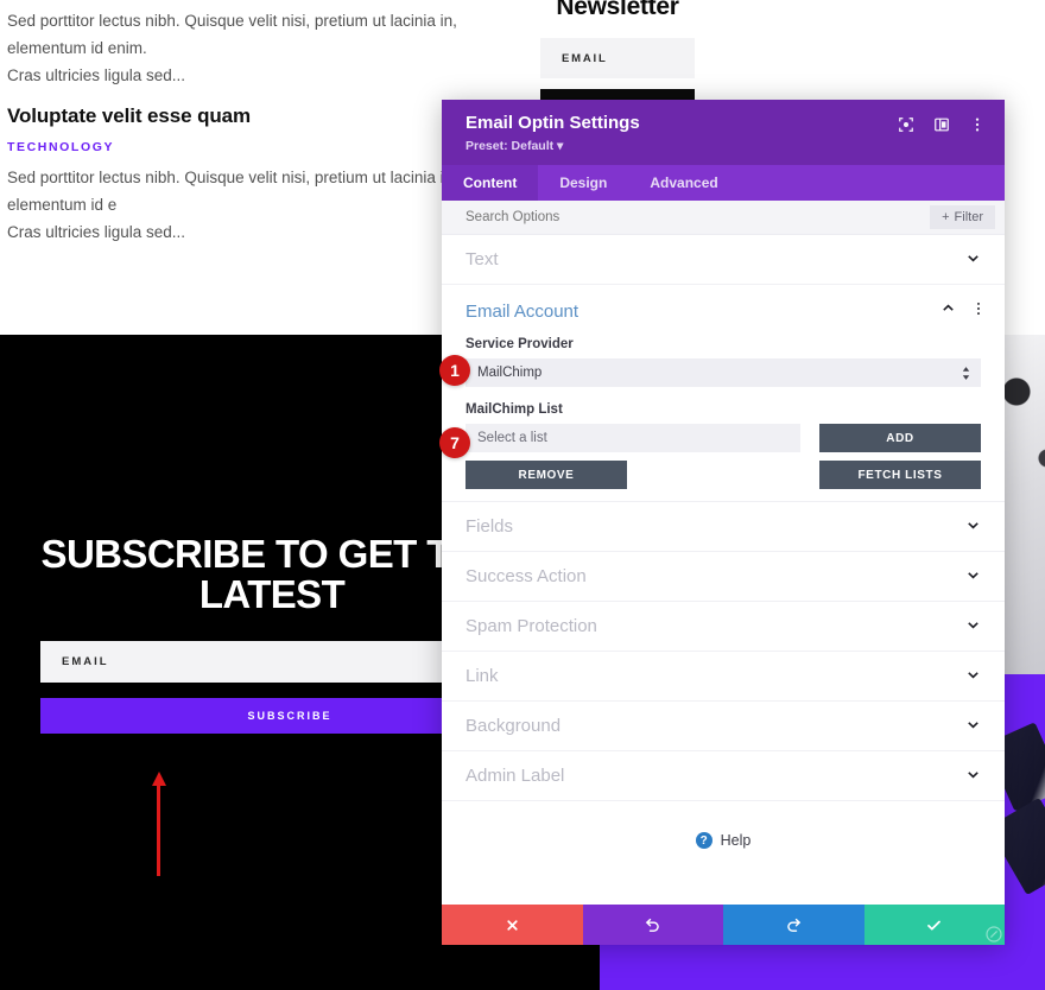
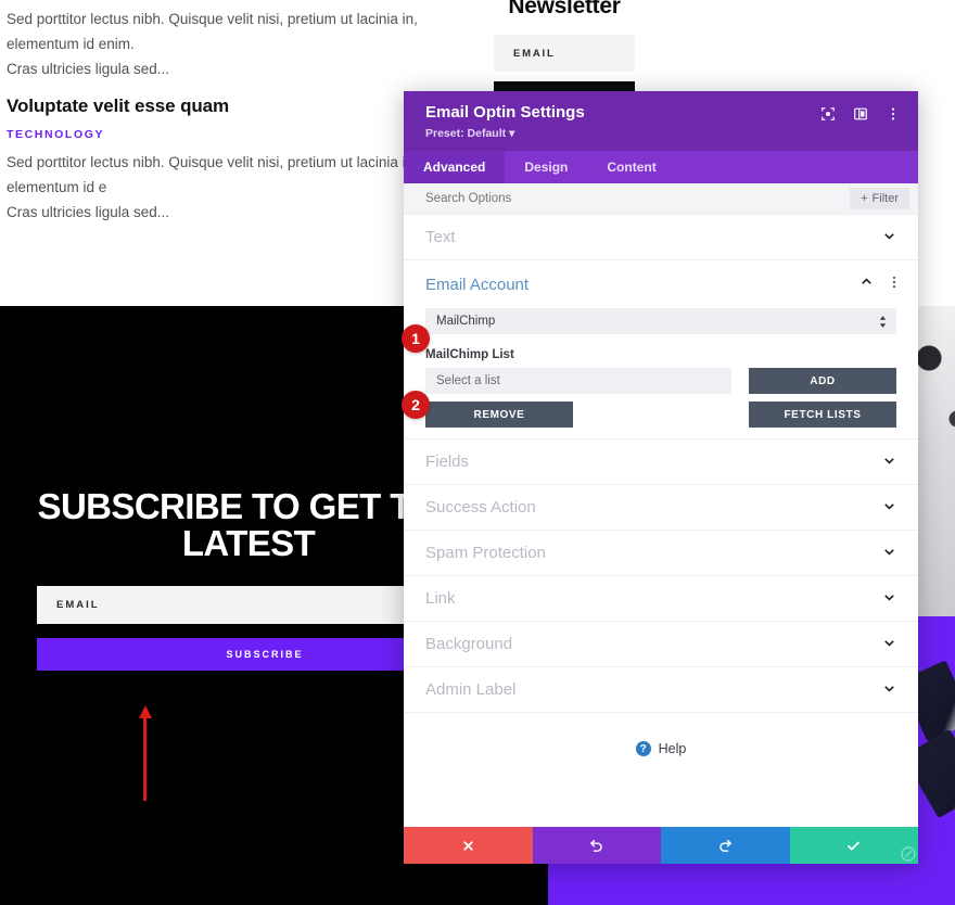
  Sed porttitor lectus nibh. Quisque velit nisi, pretium ut lacinia in, elementum id enim.
  Cras ultricies ligula sed...
  Voluptate velit esse quam
  TECHNOLOGY
  Sed porttitor lectus nibh. Quisque velit nisi, pretium ut lacinia elementum id e
  Cras ultricies ligula sed...
  Newsletter
  EMAIL
  SUBSCRIBE TO GET T LATEST
  EMAIL
  SUBSCRIBE
  Email Optin Settings
  Preset: Default ▾
- Content
+ Advanced
  Design
- Advanced
+ Content
  Search Options
  +
  Filter
  Text
  Email Account
- Service Provider
  MailChimp
  MailChimp List
  Select a list
  ADD
  REMOVE
  FETCH LISTS
  Fields
  Success Action
  Spam Protection
  Link
  Background
  Admin Label
  ?
  Help
  1
- 7
+ 2
